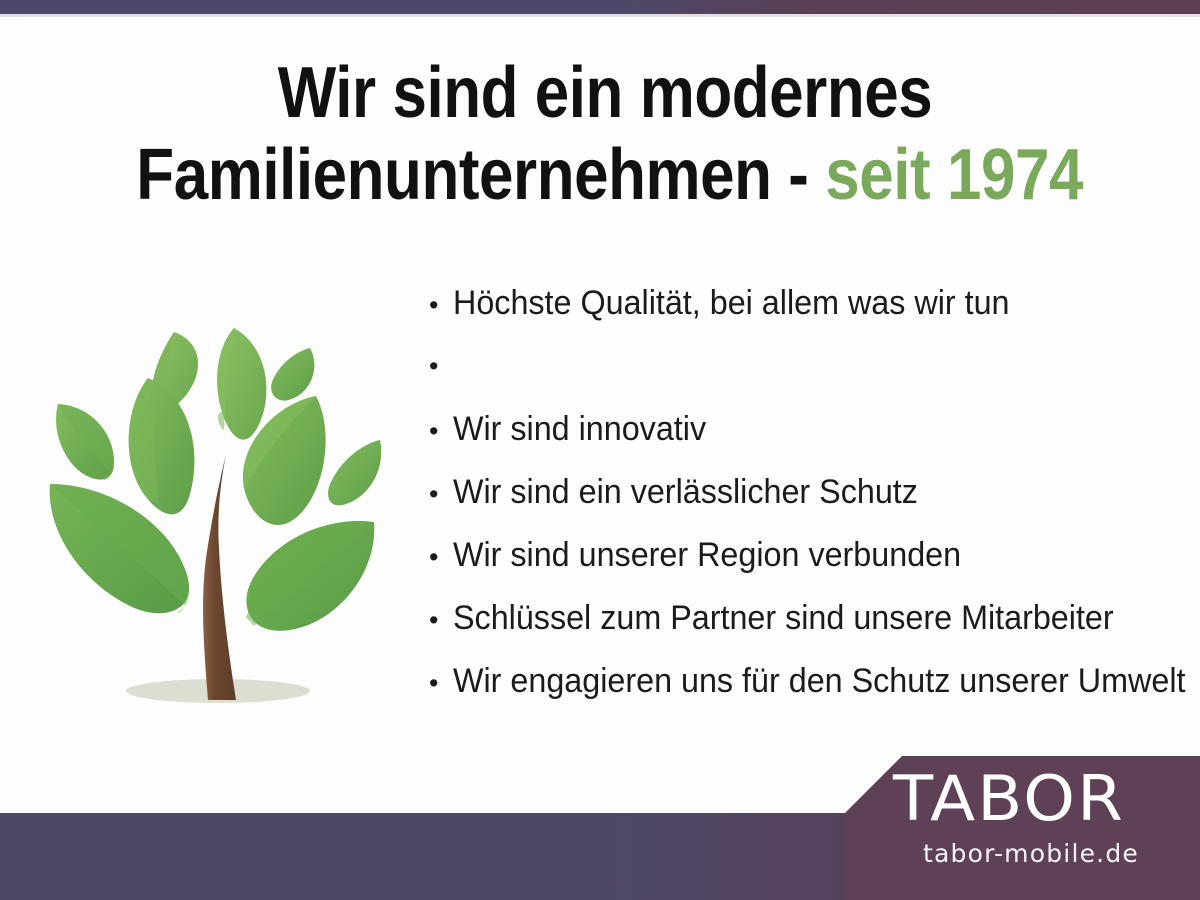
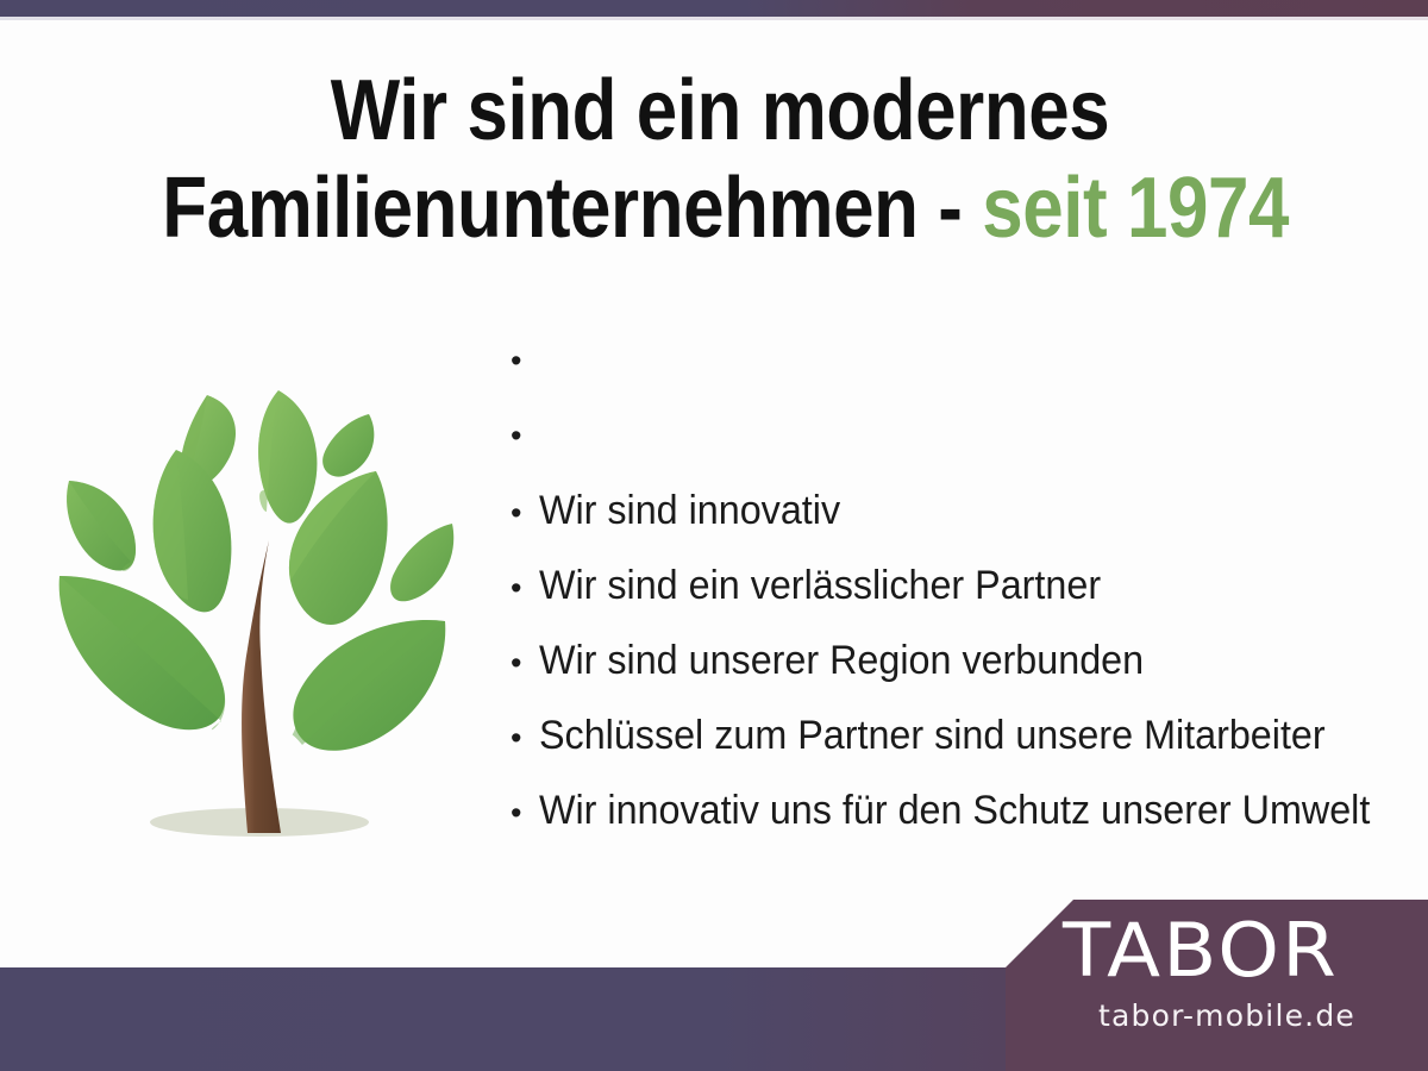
  Wir sind ein modernes
  Familienunternehmen - seit 1974
  •
- Höchste Qualität, bei allem was wir tun
  •
  •
  Wir sind innovativ
  •
- Wir sind ein verlässlicher Schutz
+ Wir sind ein verlässlicher Partner
  •
  Wir sind unserer Region verbunden
  •
  Schlüssel zum Partner sind unsere Mitarbeiter
  •
- Wir engagieren uns für den Schutz unserer Umwelt
+ Wir innovativ uns für den Schutz unserer Umwelt
  TABOR
  tabor-mobile.de
